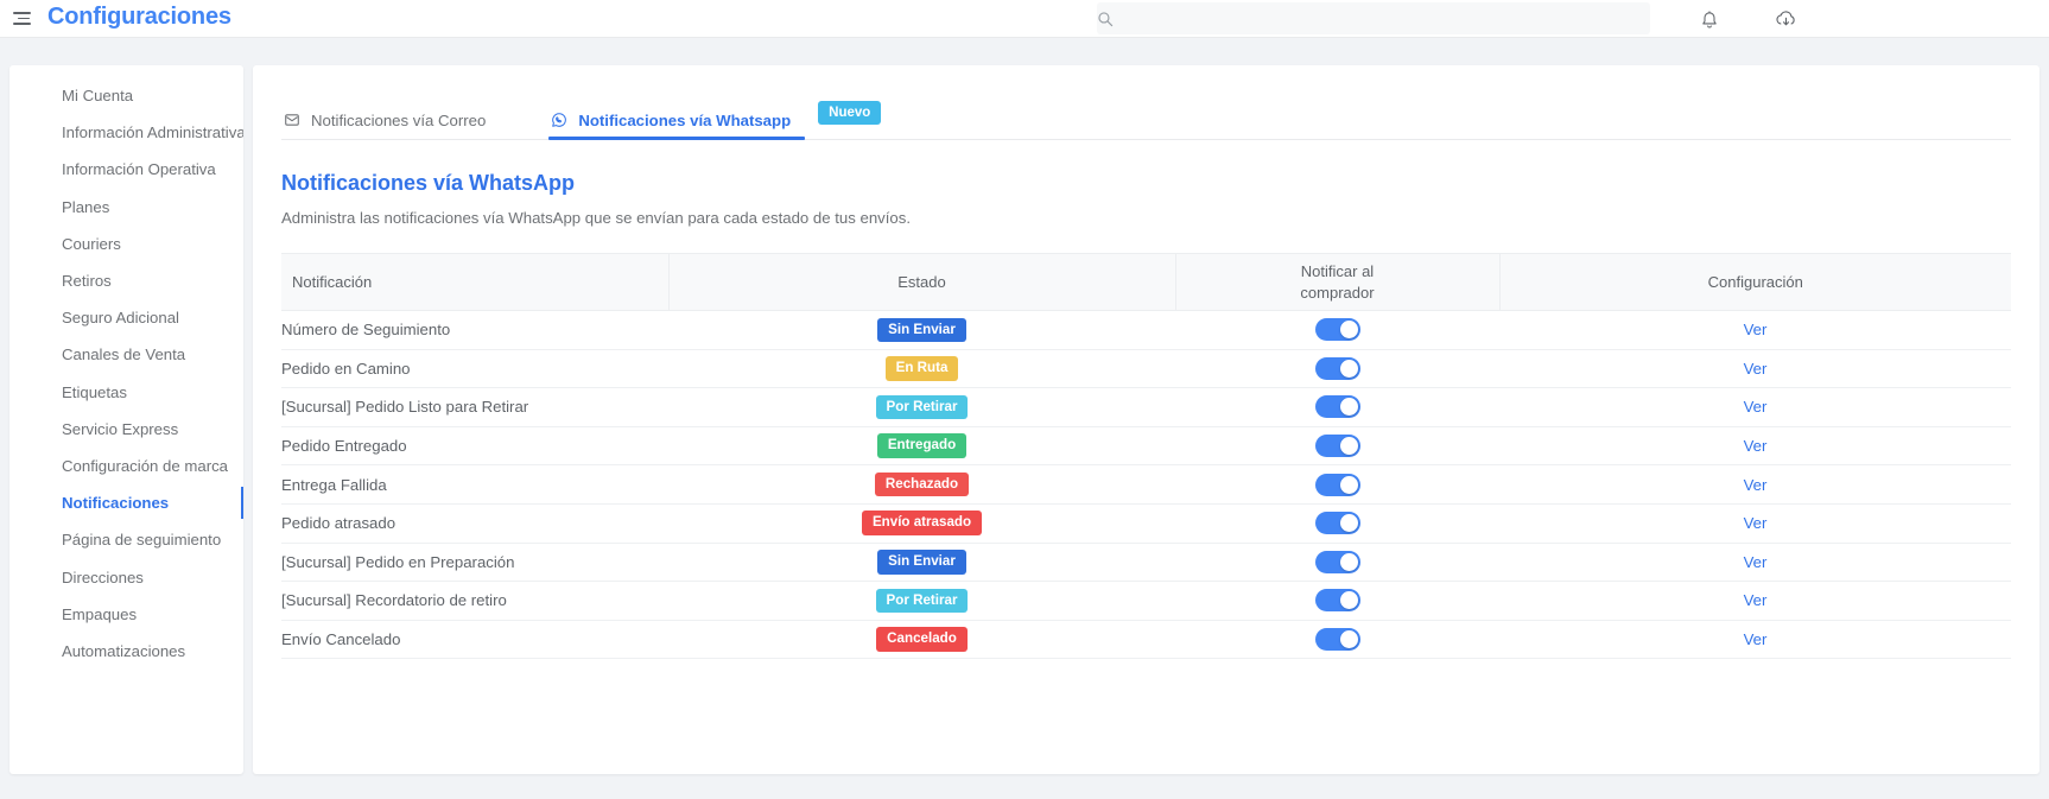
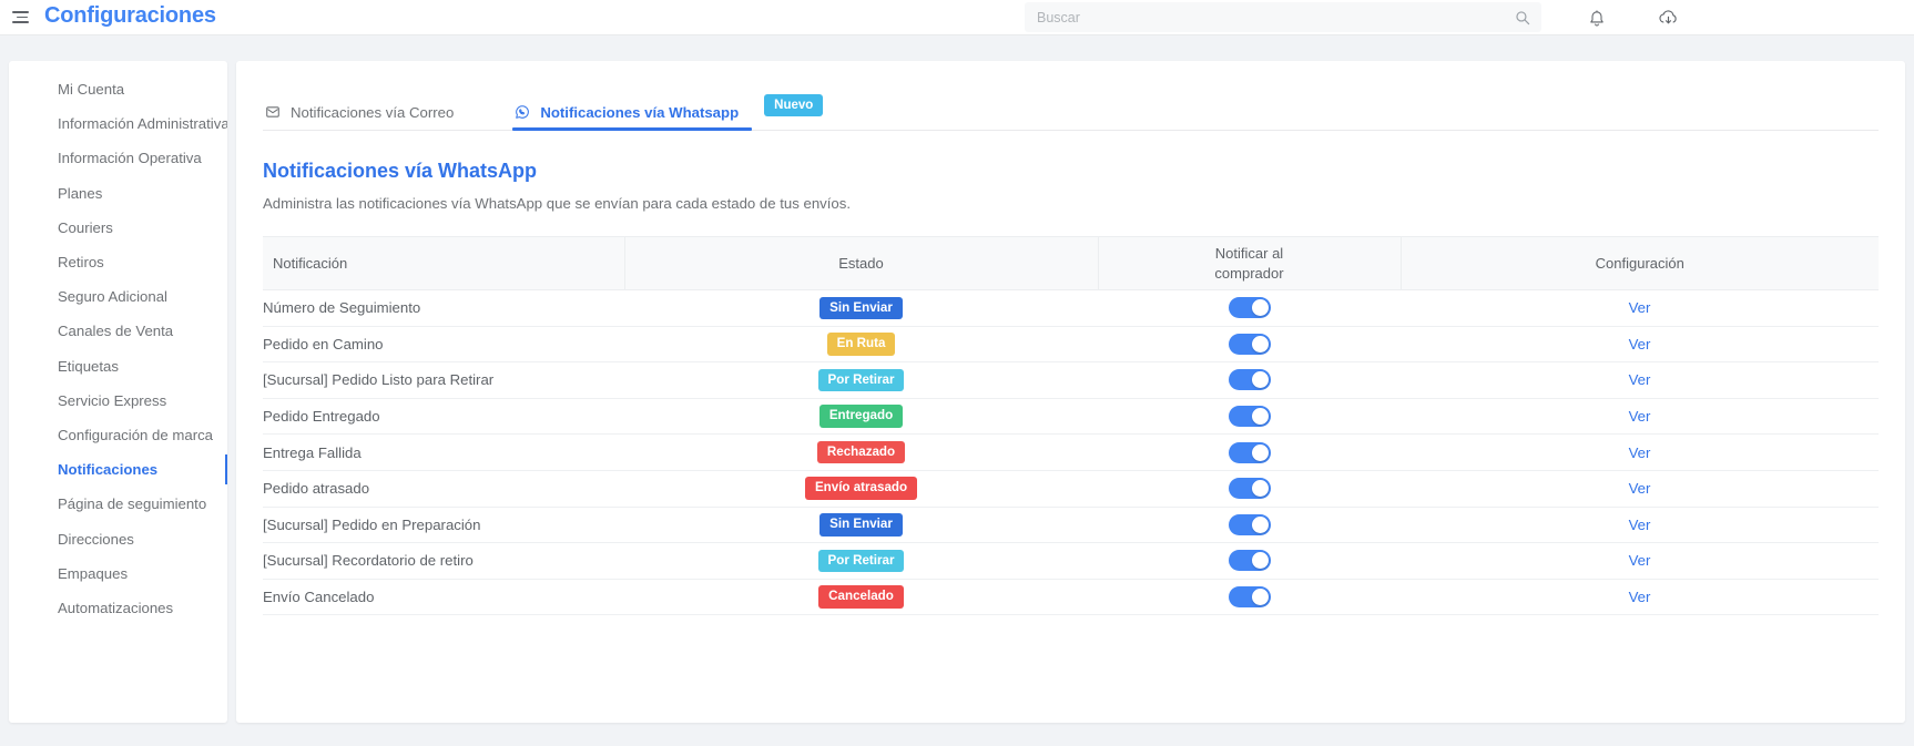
  Configuraciones
+ Buscar
  Mi Cuenta
  Información Administrativa
  Información Operativa
  Planes
  Couriers
  Retiros
  Seguro Adicional
  Canales de Venta
  Etiquetas
  Servicio Express
  Configuración de marca
  Notificaciones
  Página de seguimiento
  Direcciones
  Empaques
  Automatizaciones
  Notificaciones vía Correo
  Notificaciones vía Whatsapp
  Nuevo
  Notificaciones vía WhatsApp
  Administra las notificaciones vía WhatsApp que se envían para cada estado de tus envíos.
  Notificación	Estado	Notificar al comprador	Configuración
  Número de Seguimiento	Sin Enviar		Ver
  Pedido en Camino	En Ruta		Ver
  [Sucursal] Pedido Listo para Retirar	Por Retirar		Ver
  Pedido Entregado	Entregado		Ver
  Entrega Fallida	Rechazado		Ver
  Pedido atrasado	Envío atrasado		Ver
  [Sucursal] Pedido en Preparación	Sin Enviar		Ver
  [Sucursal] Recordatorio de retiro	Por Retirar		Ver
  Envío Cancelado	Cancelado		Ver
